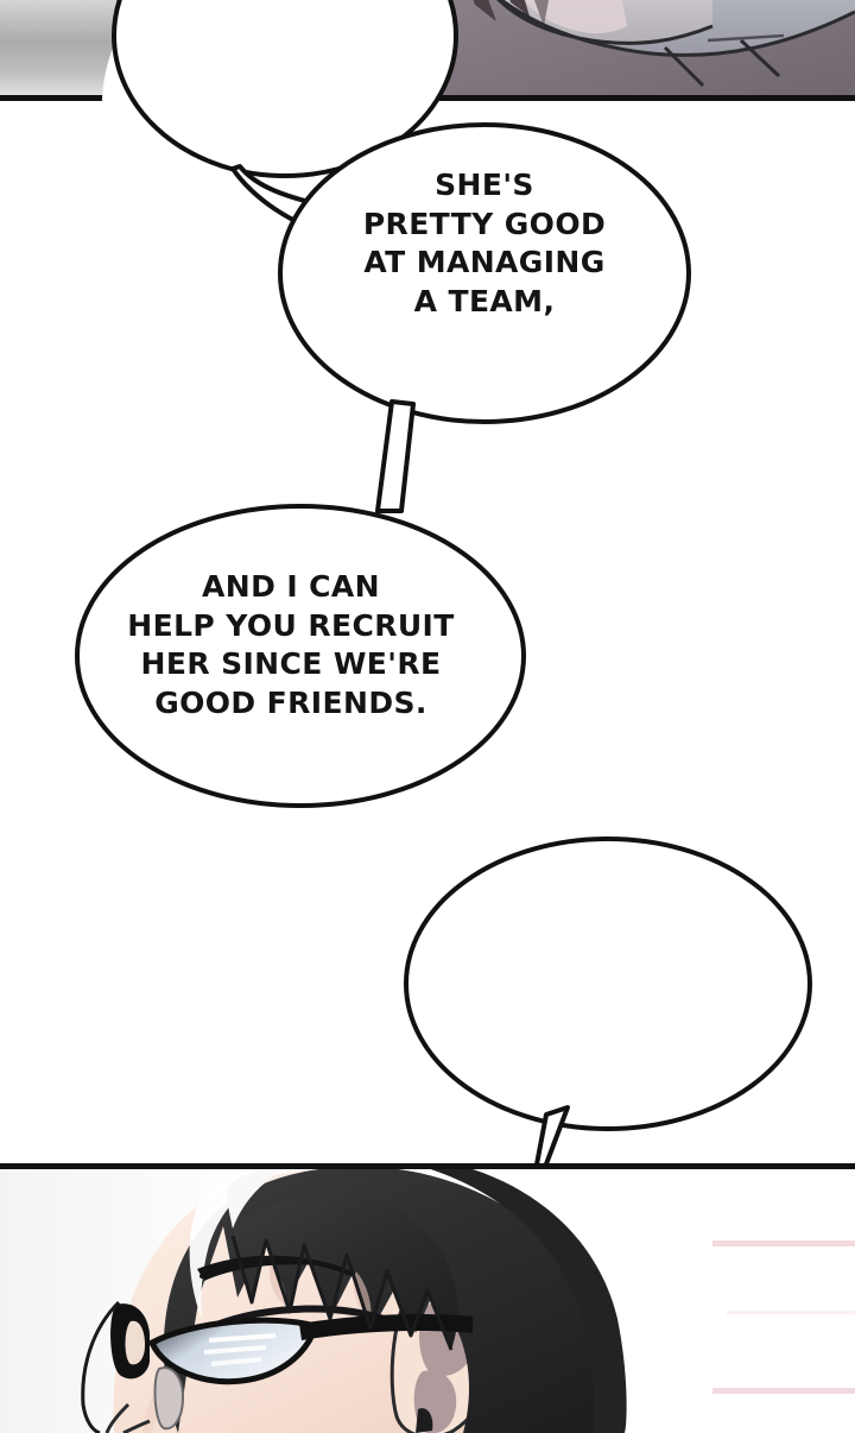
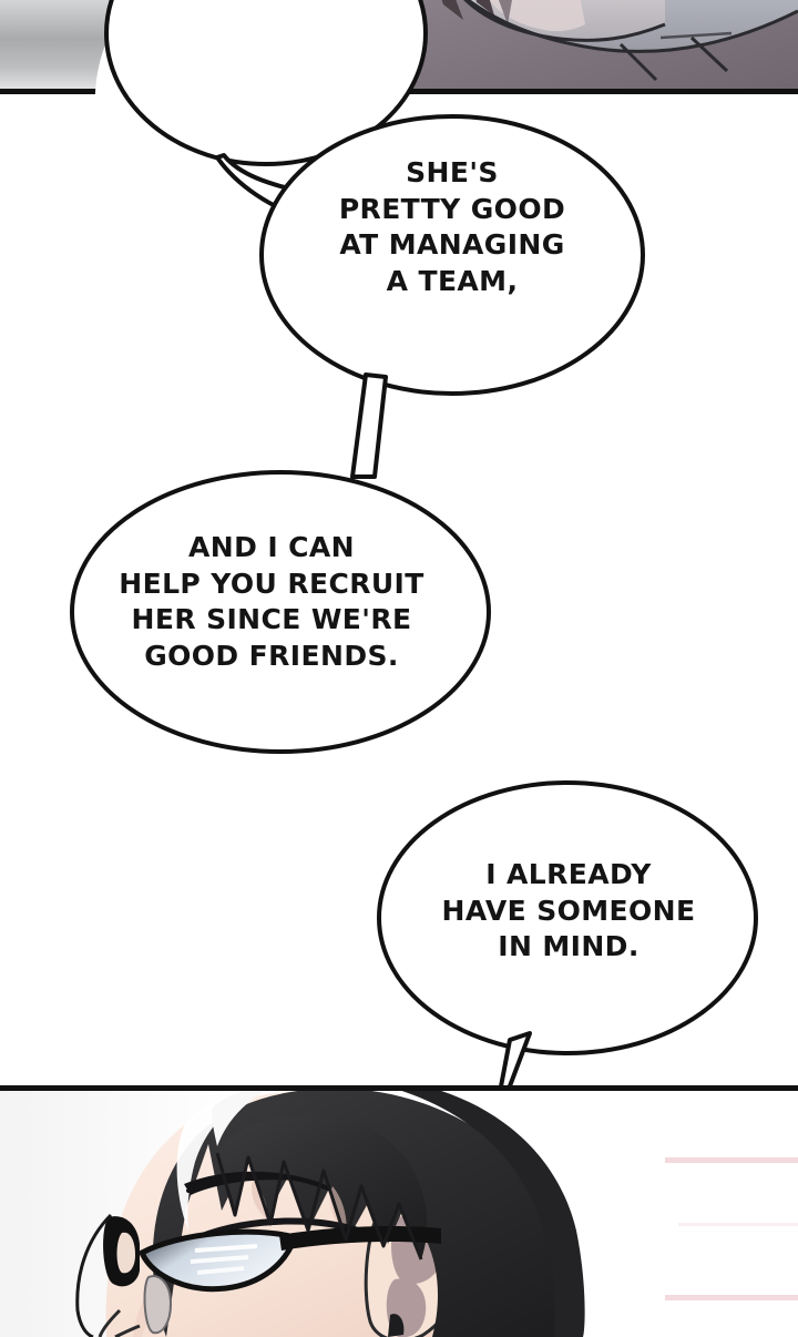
  SHE'S
  PRETTY GOOD
  AT MANAGING
  A TEAM,
  AND I CAN
  HELP YOU RECRUIT
  HER SINCE WE'RE
  GOOD FRIENDS.
+ I ALREADY
+ HAVE SOMEONE
+ IN MIND.
